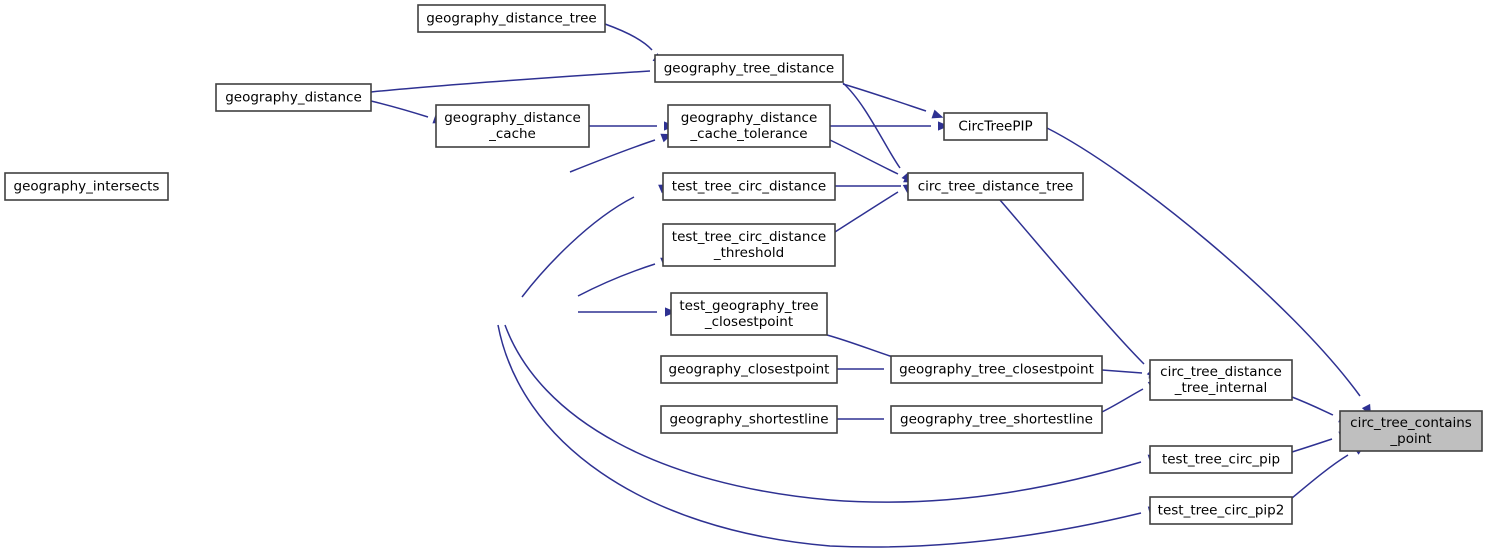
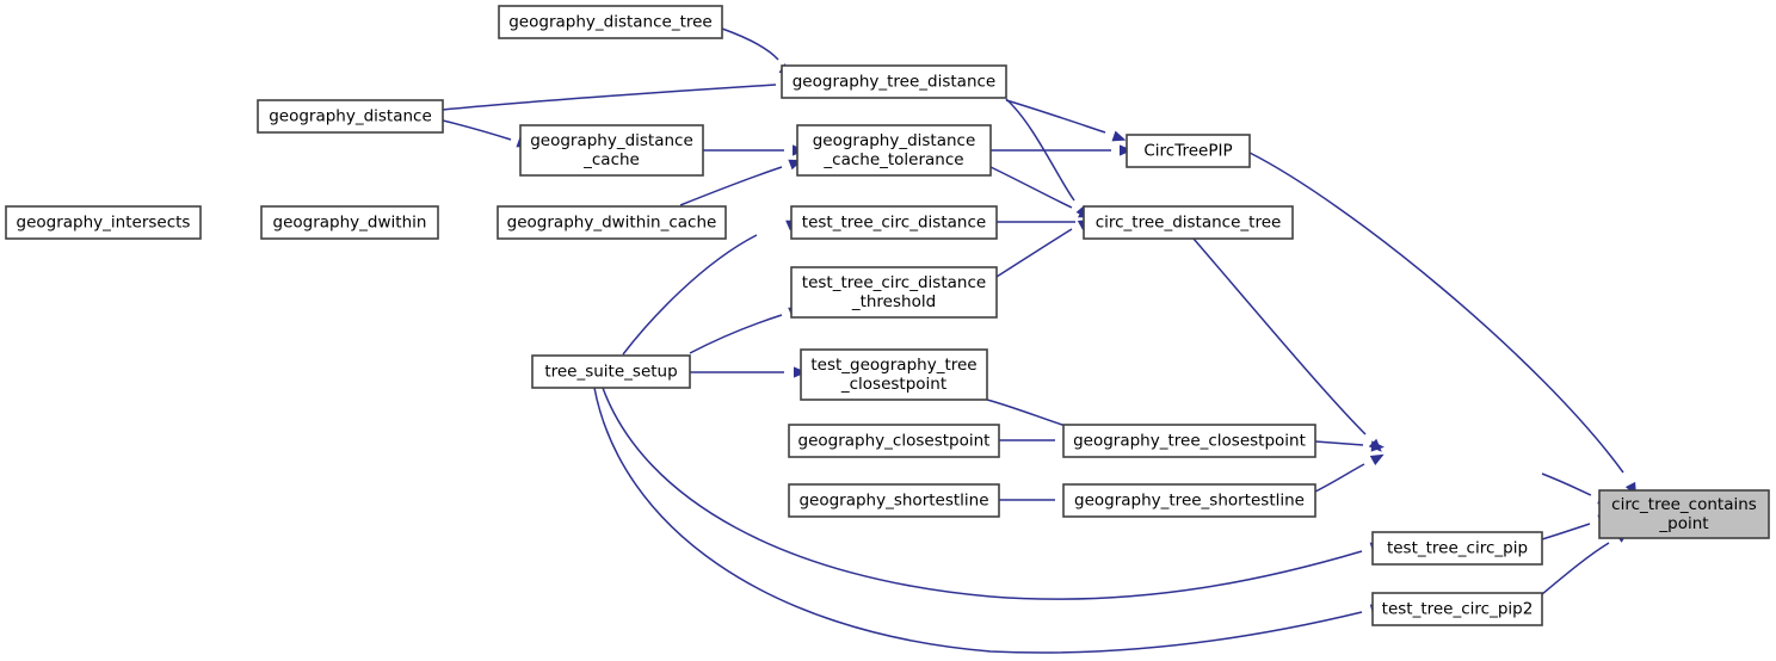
  geography_distance_tree
  geography_tree_distance
  geography_distance
  geography_distance
  _cache
  geography_distance
  _cache_tolerance
  CircTreePIP
  geography_intersects
+ geography_dwithin
+ geography_dwithin_cache
  test_tree_circ_distance
  circ_tree_distance_tree
  test_tree_circ_distance
  _threshold
  test_geography_tree
  _closestpoint
+ tree_suite_setup
  geography_closestpoint
  geography_tree_closestpoint
- circ_tree_distance
- _tree_internal
  geography_shortestline
  geography_tree_shortestline
  circ_tree_contains
  _point
  test_tree_circ_pip
  test_tree_circ_pip2
